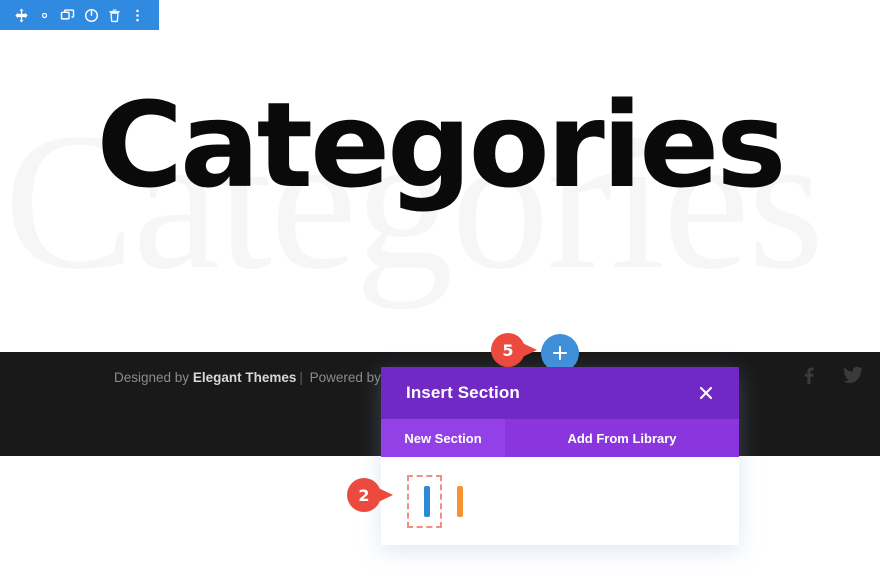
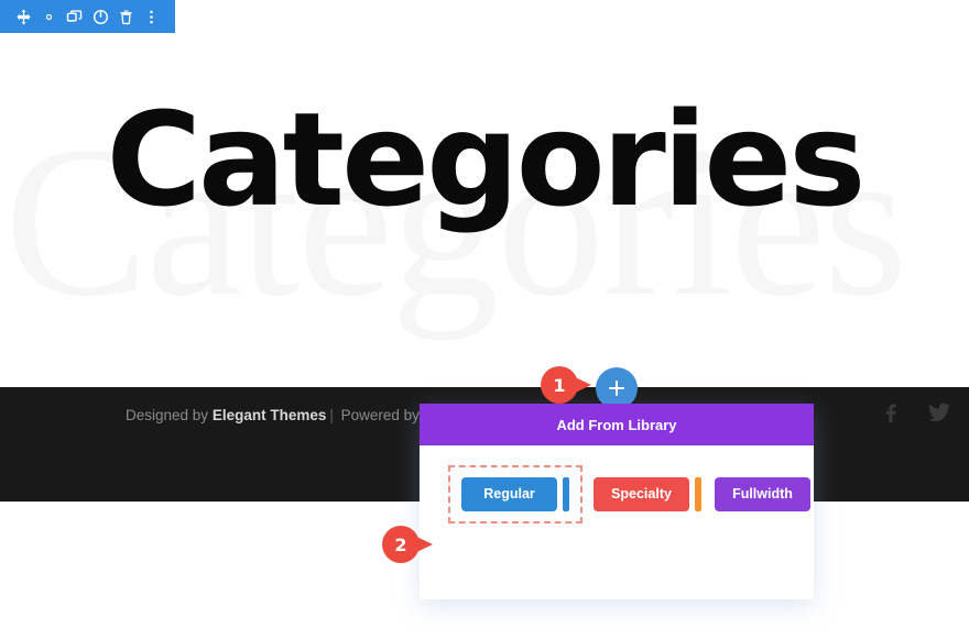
  Categories
  Categories
  Designed by Elegant Themes | Powered by
- 5
+ 1
  2
- Insert Section
- New Section
  Add From Library
+ Regular
+ Specialty
+ Fullwidth
